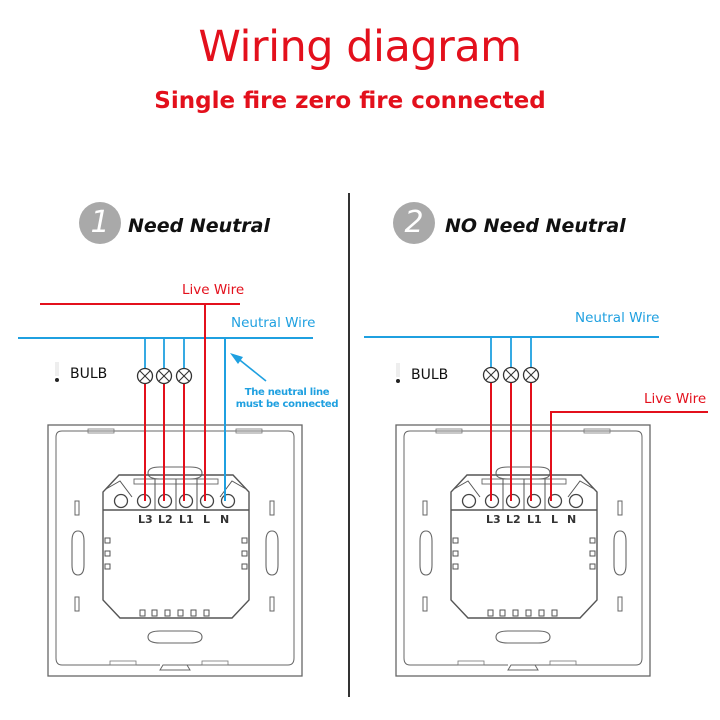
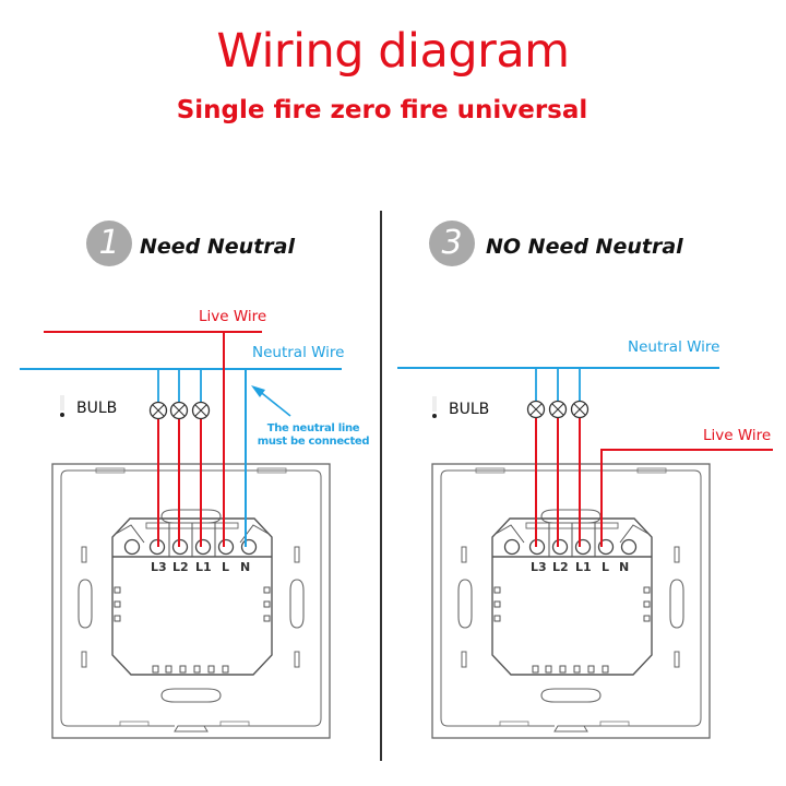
  Wiring diagram
- Single fire zero fire connected
+ Single fire zero fire universal
  1
  Need Neutral
- 2
+ 3
  NO Need Neutral
  Live Wire
  Neutral Wire
  BULB
  The neutral line
  must be connected
  Neutral Wire
  Live Wire
  BULB
  L3
  L2
  L1
  L
  N
  L3
  L2
  L1
  L
  N
